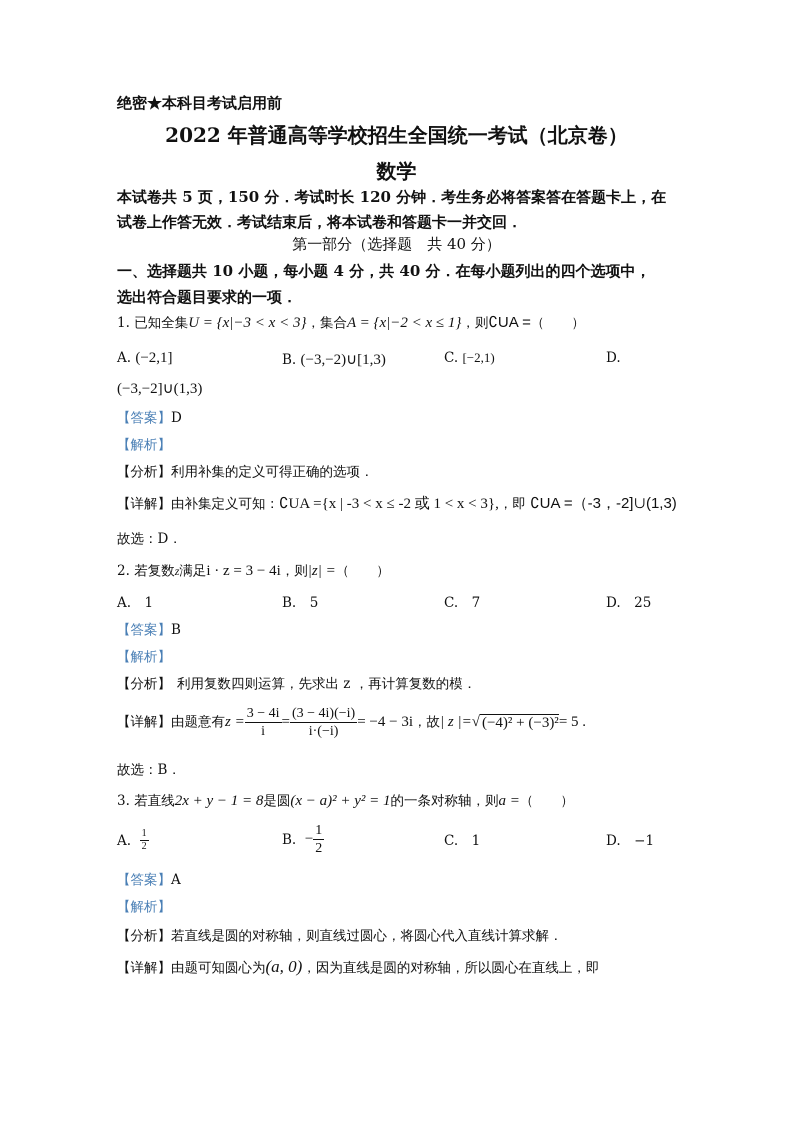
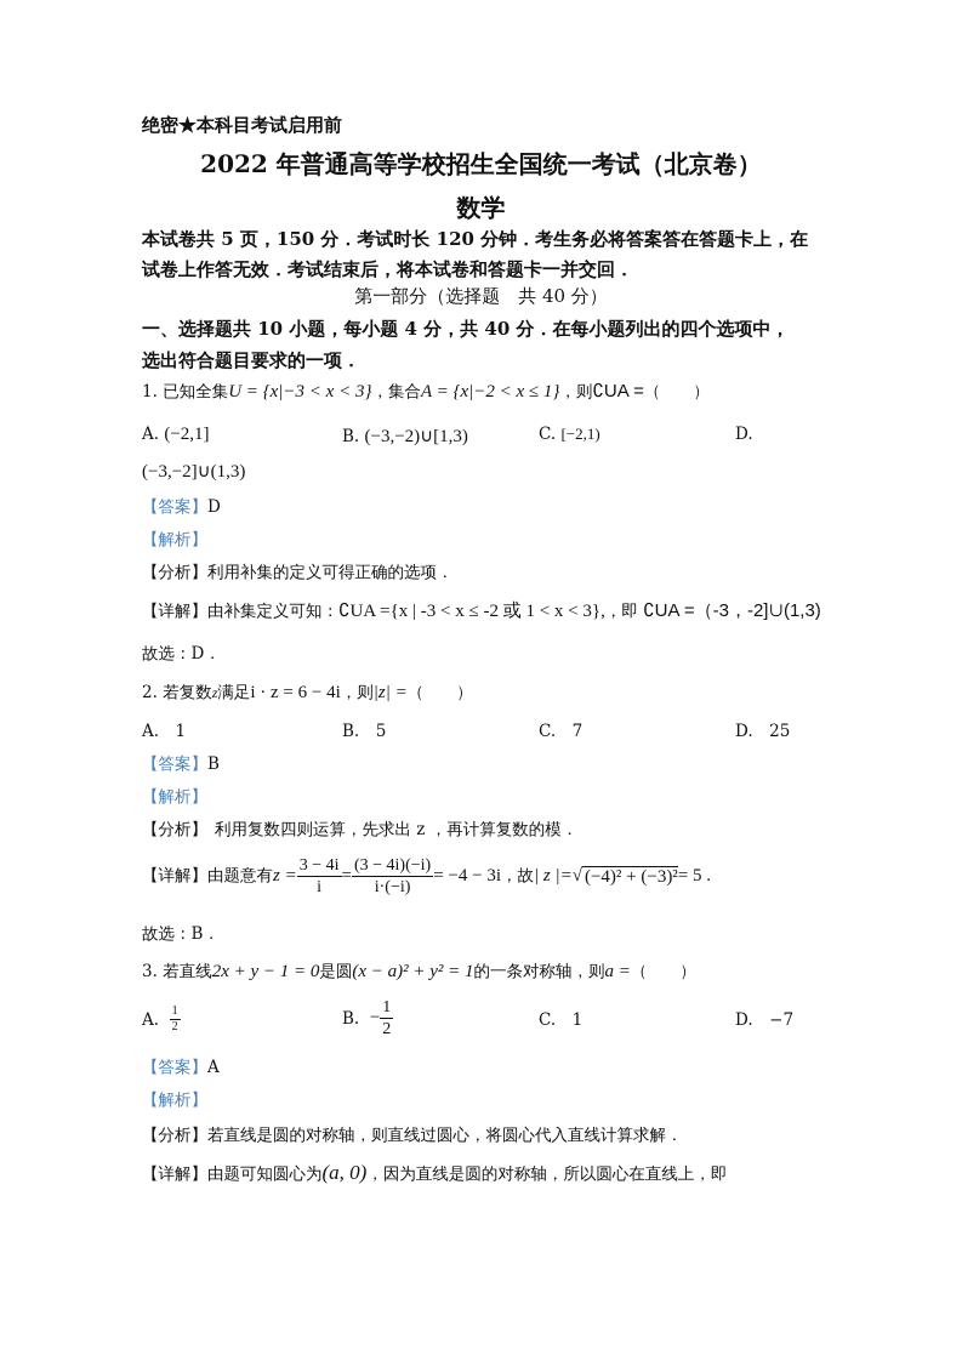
  绝密★本科目考试启用前
  2022 年普通高等学校招生全国统一考试（北京卷）
  数学
  本试卷共 5 页，150 分．考试时长 120 分钟．考生务必将答案答在答题卡上，在
  试卷上作答无效．考试结束后，将本试卷和答题卡一并交回．
  第一部分（选择题 共 40 分）
  一、选择题共 10 小题，每小题 4 分，共 40 分．在每小题列出的四个选项中，
  选出符合题目要求的一项．
  1. 已知全集U = {x|−3 < x < 3}，集合A = {x|−2 < x ≤ 1}，则∁UA =（ ）
  A. (−2,1]
  B. (−3,−2)∪[1,3)
  C. [−2,1)
  D.
  (−3,−2]∪(1,3)
  【答案】D
  【解析】
  【分析】利用补集的定义可得正确的选项．
  【详解】由补集定义可知：∁UA ={x | -3 < x ≤ -2 或 1 < x < 3},，即 ∁UA =（-3，-2]∪(1,3)
  故选：D．
- 2. 若复数z满足i · z = 3 − 4i，则|z| =（ ）
+ 2. 若复数z满足i · z = 6 − 4i，则|z| =（ ）
  A. 1
  B. 5
  C. 7
  D. 25
  【答案】B
  【解析】
  【分析】
  利用复数四则运算，先求出 z ，再计算复数的模．
  【详解】
  由题意有
  z =
  3 − 4i
  i
  =
  (3 − 4i)(−i)
  i·(−i)
  = −4 − 3i
  ，故
  | z |=
  √
  (−4)² + (−3)²
  = 5 .
  故选：B．
- 3. 若直线2x + y − 1 = 8是圆(x − a)² + y² = 1的一条对称轴，则a =（ ）
+ 3. 若直线2x + y − 1 = 0是圆(x − a)² + y² = 1的一条对称轴，则a =（ ）
  A.
  1
  2
  B.
  −
  1
  2
  C. 1
- D. −1
+ D. −7
  【答案】A
  【解析】
  【分析】若直线是圆的对称轴，则直线过圆心，将圆心代入直线计算求解．
  【详解】由题可知圆心为(a, 0)，因为直线是圆的对称轴，所以圆心在直线上，即
